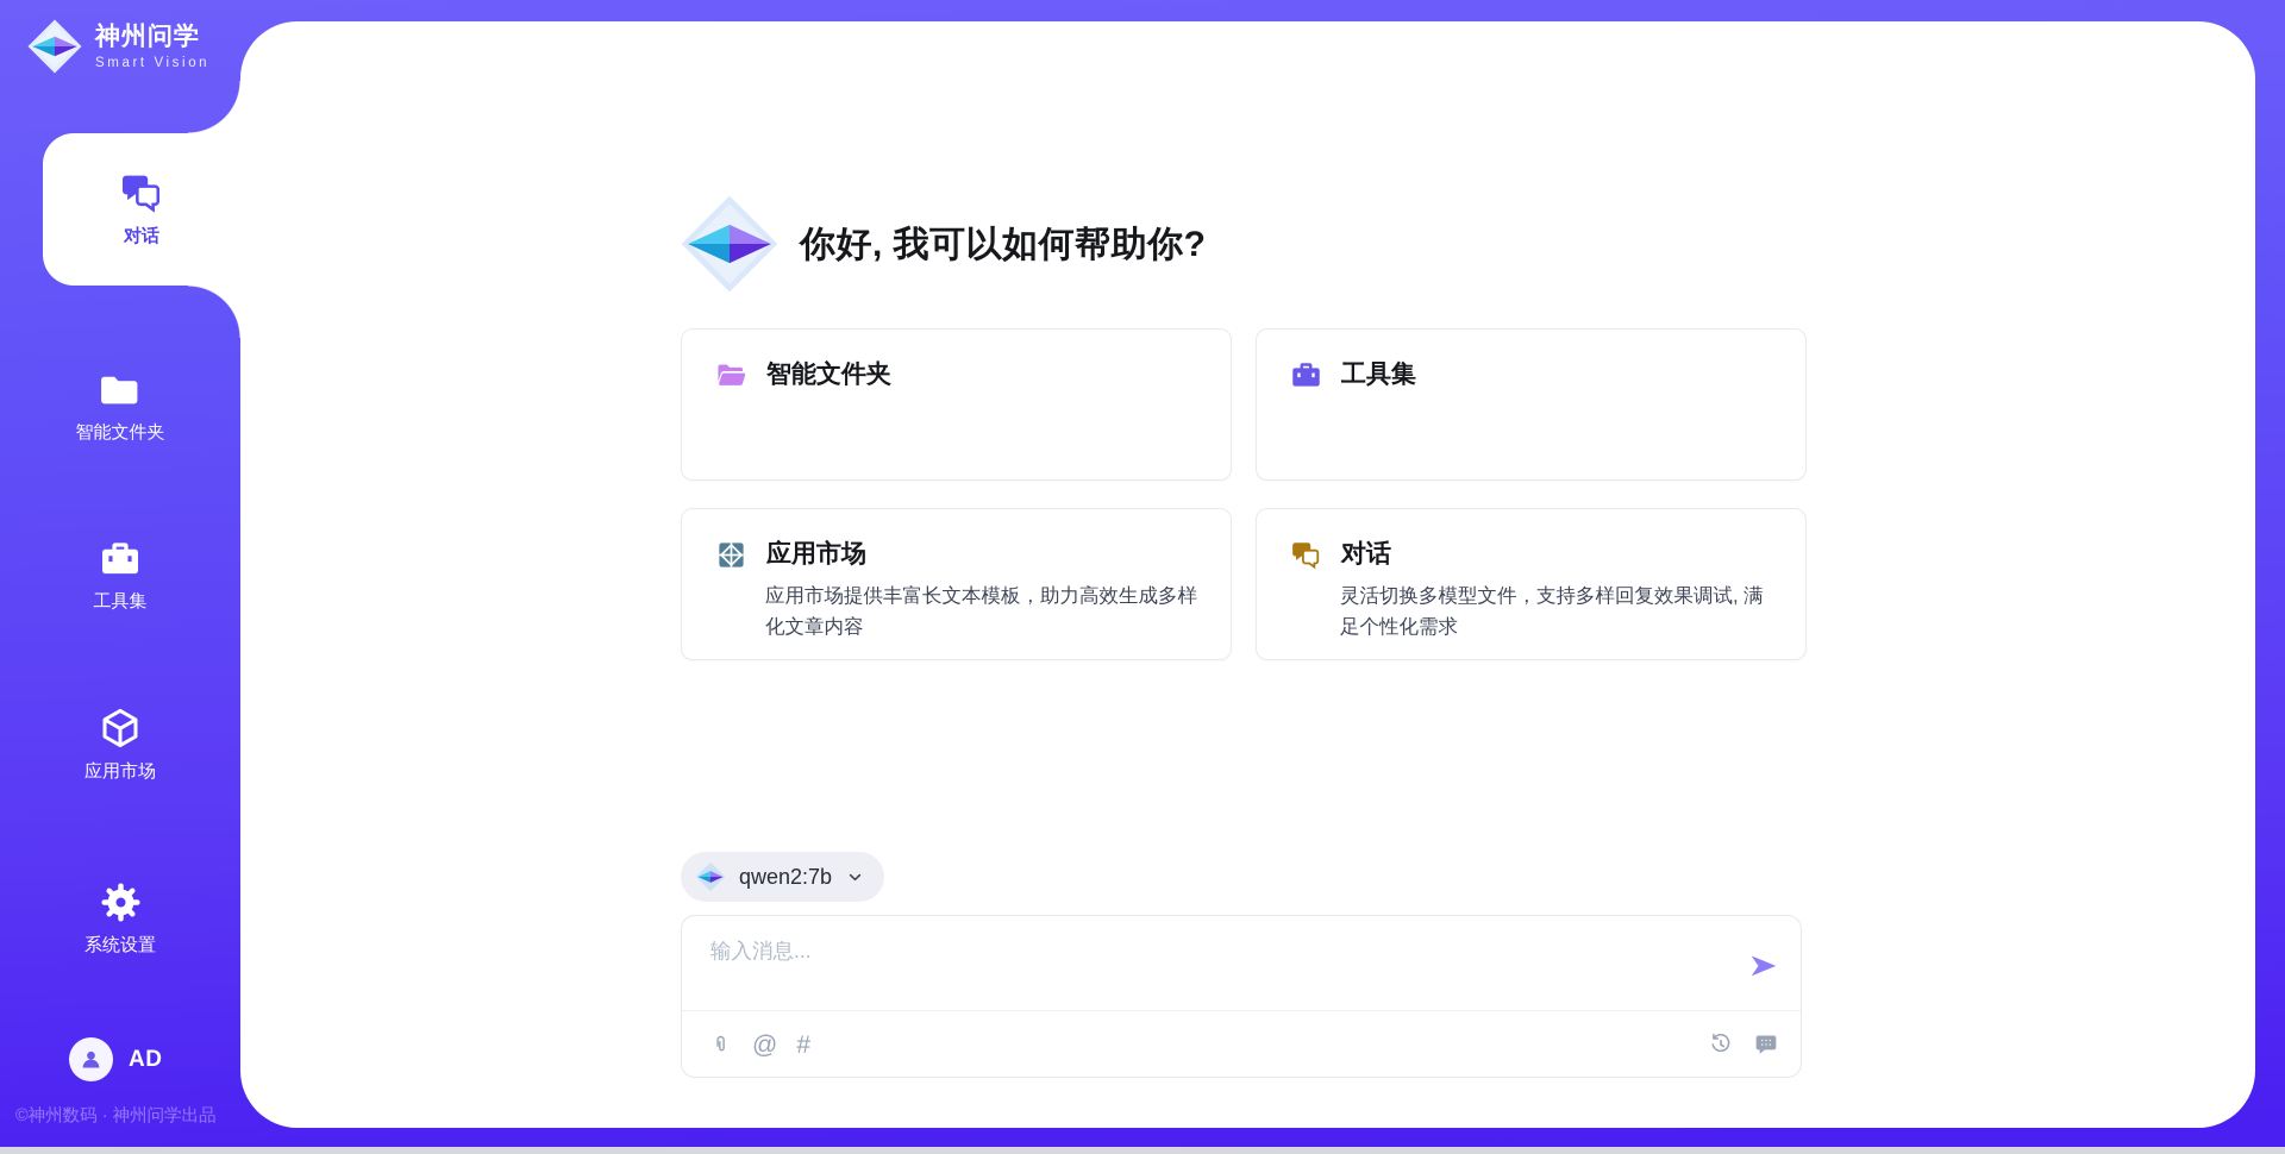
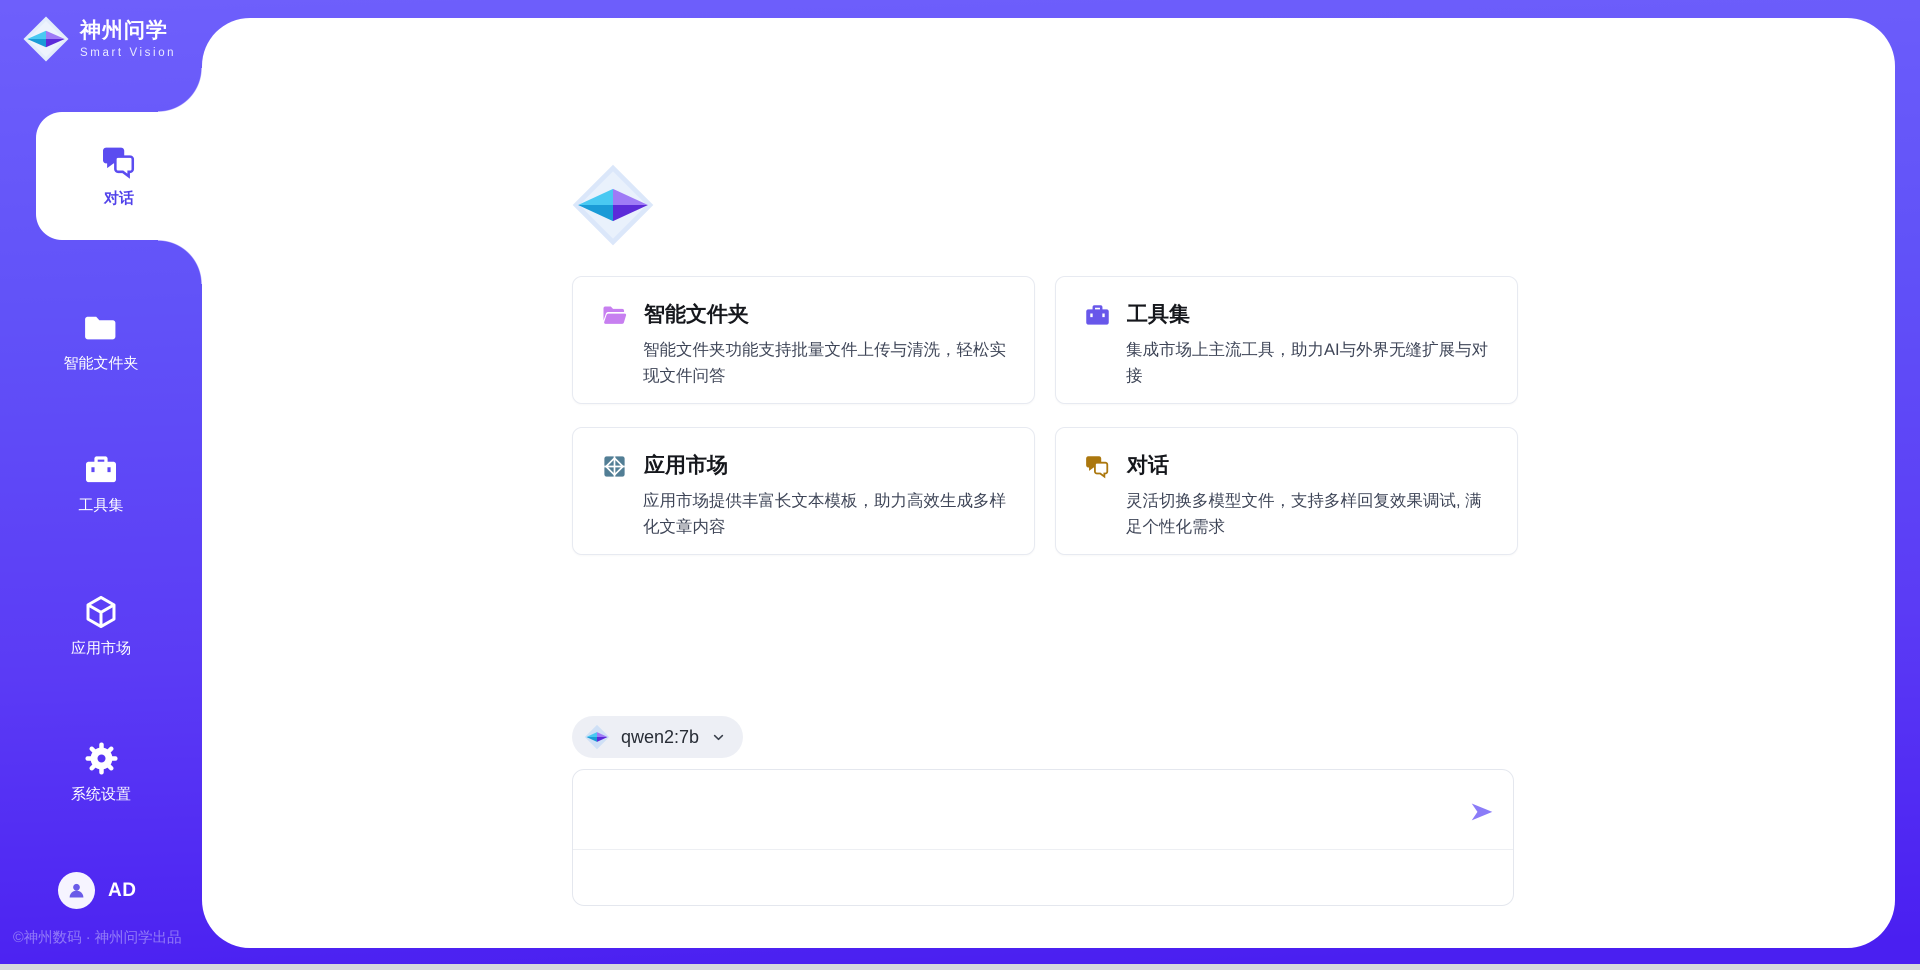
  神州问学
  Smart Vision
  对话
  智能文件夹
  工具集
  应用市场
  系统设置
  AD
  ©神州数码 · 神州问学出品
- 你好, 我可以如何帮助你?
  智能文件夹
+ 智能文件夹功能支持批量文件上传与清洗，轻松实现文件问答
  工具集
+ 集成市场上主流工具，助力AI与外界无缝扩展与对接
  应用市场
  应用市场提供丰富长文本模板，助力高效生成多样化文章内容
  对话
  灵活切换多模型文件，支持多样回复效果调试, 满足个性化需求
  qwen2:7b
- 输入消息...
- @
- #
